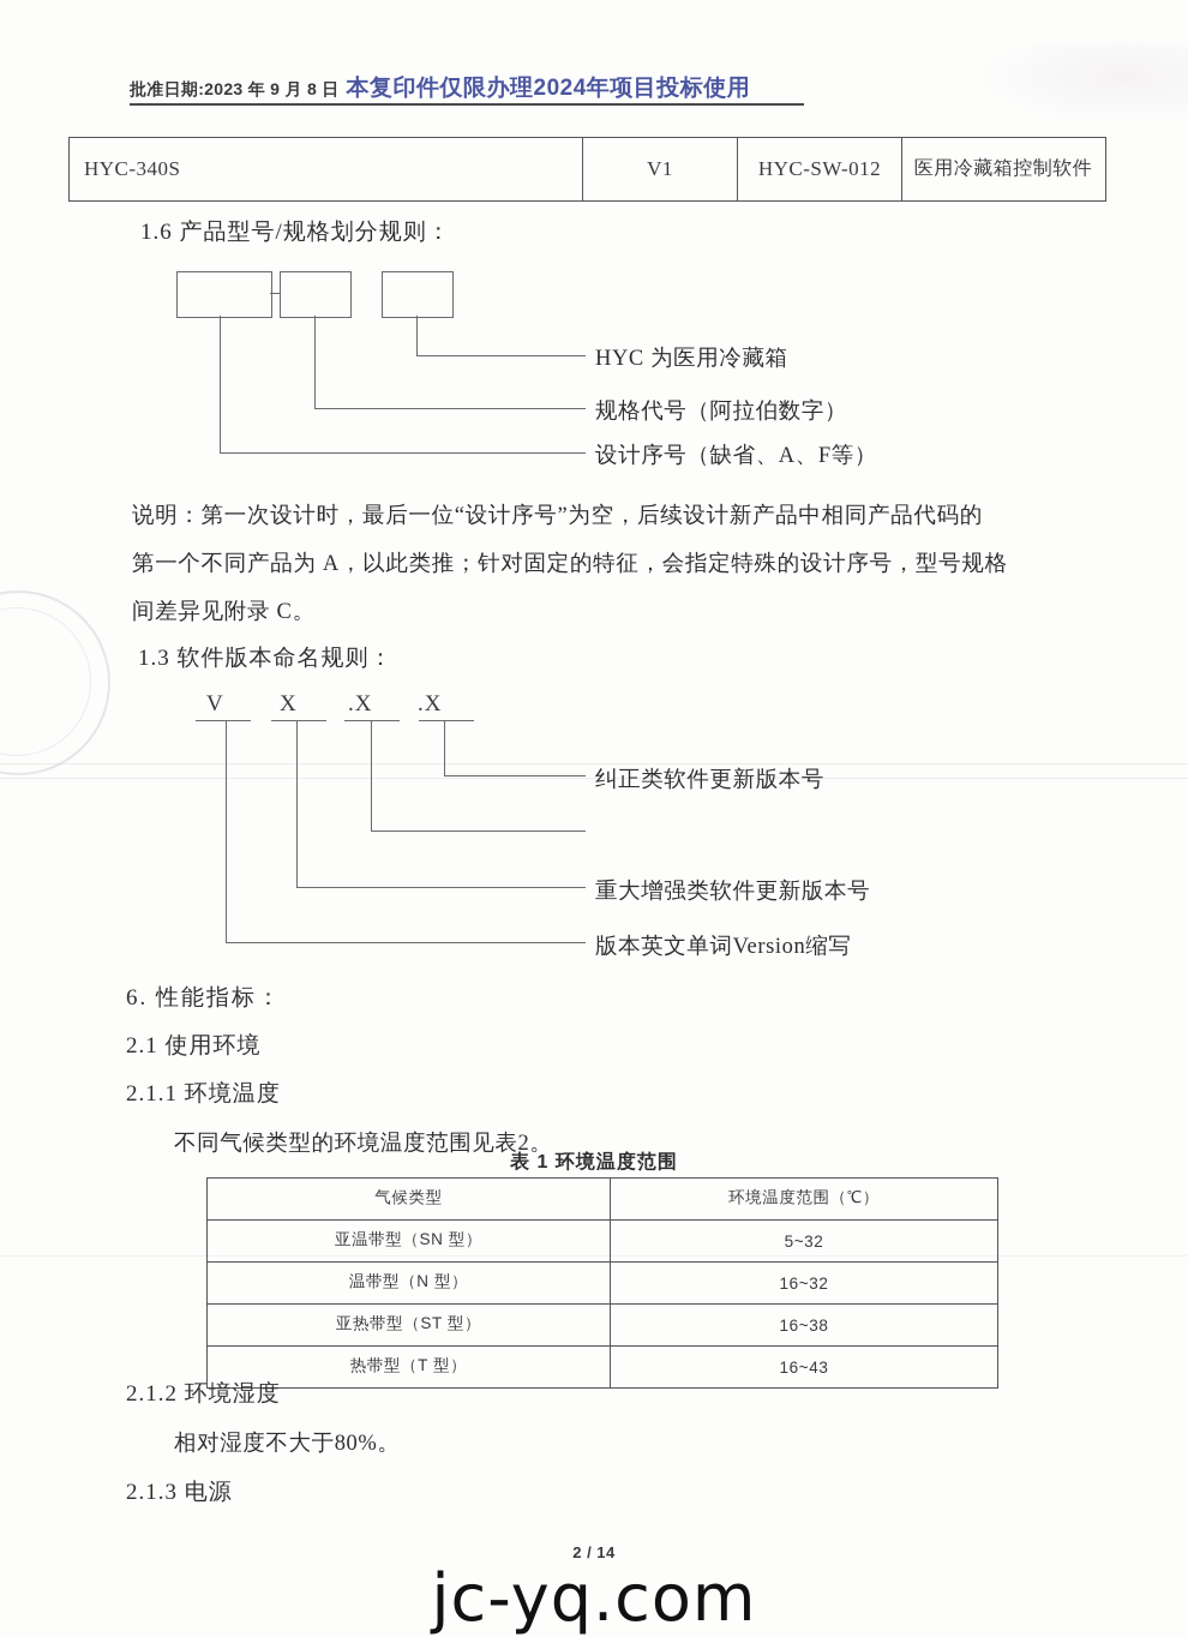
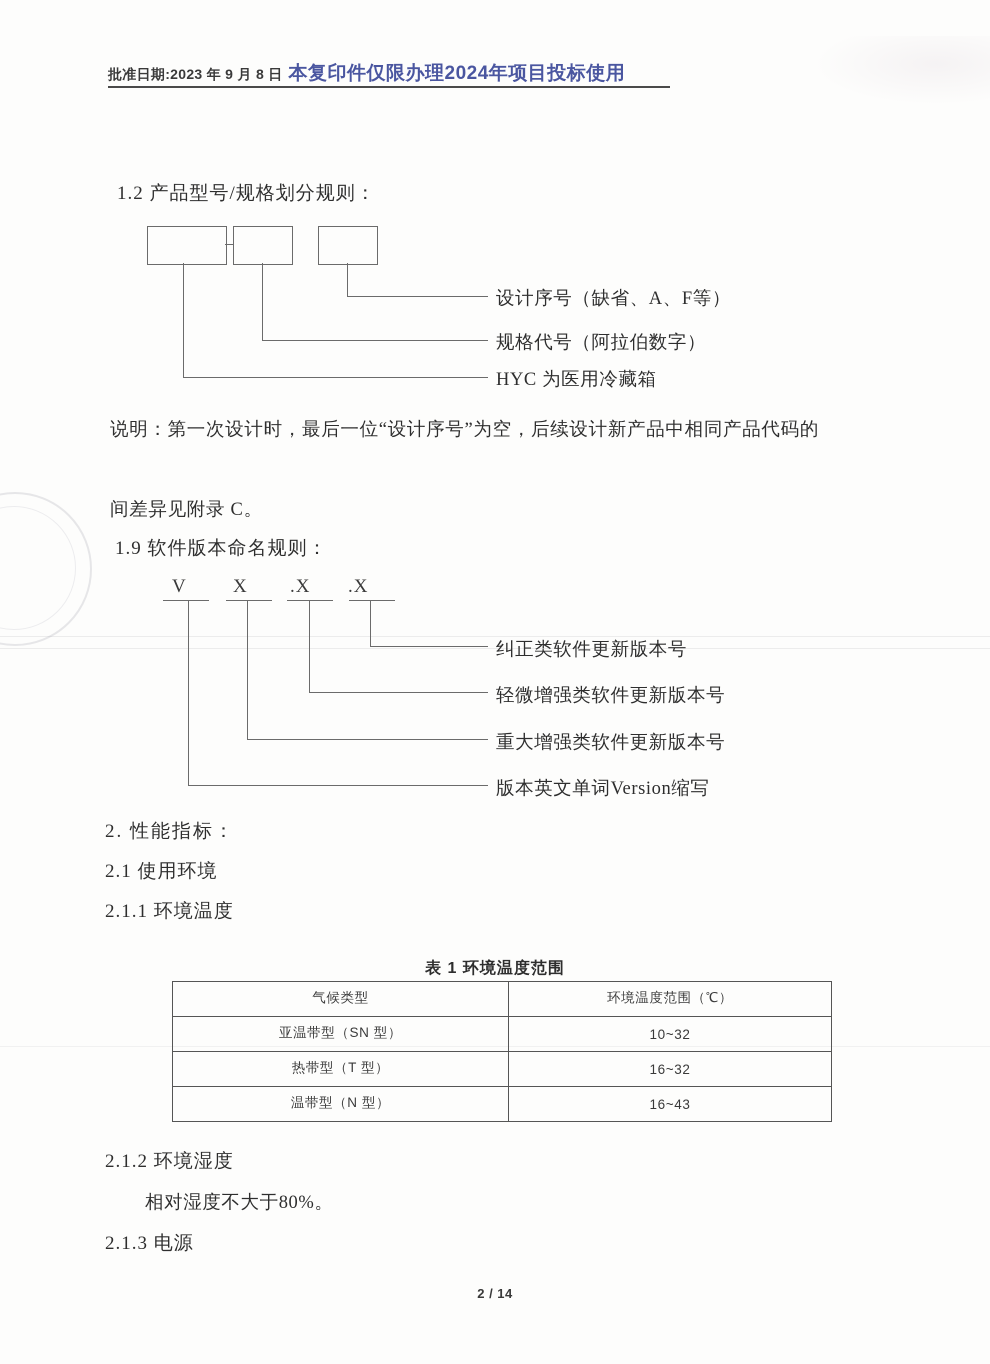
  批准日期:2023 年 9 月 8 日 本复印件仅限办理2024年项目投标使用
- HYC-340S
- V1
- HYC-SW-012
- 医用冷藏箱控制软件
- 1.6 产品型号/规格划分规则：
+ 1.2 产品型号/规格划分规则：
- HYC 为医用冷藏箱
+ 设计序号（缺省、A、F等）
  规格代号（阿拉伯数字）
- 设计序号（缺省、A、F等）
+ HYC 为医用冷藏箱
  说明：第一次设计时，最后一位“设计序号”为空，后续设计新产品中相同产品代码的
- 第一个不同产品为 A，以此类推；针对固定的特征，会指定特殊的设计序号，型号规格
  间差异见附录 C。
- 1.3 软件版本命名规则：
+ 1.9 软件版本命名规则：
  V
  X
  .X
  .X
  纠正类软件更新版本号
+ 轻微增强类软件更新版本号
  重大增强类软件更新版本号
  版本英文单词Version缩写
- 6. 性能指标：
+ 2. 性能指标：
  2.1 使用环境
  2.1.1 环境温度
- 不同气候类型的环境温度范围见表2。
  表 1 环境温度范围
  气候类型	环境温度范围（℃）
- 亚温带型（SN 型）	5~32
+ 亚温带型（SN 型）	10~32
- 温带型（N 型）	16~32
+ 热带型（T 型）	16~32
- 亚热带型（ST 型）	16~38
- 热带型（T 型）	16~43
+ 温带型（N 型）	16~43
  2.1.2 环境湿度
  相对湿度不大于80%。
  2.1.3 电源
  2 / 14
- jc-yq.com
